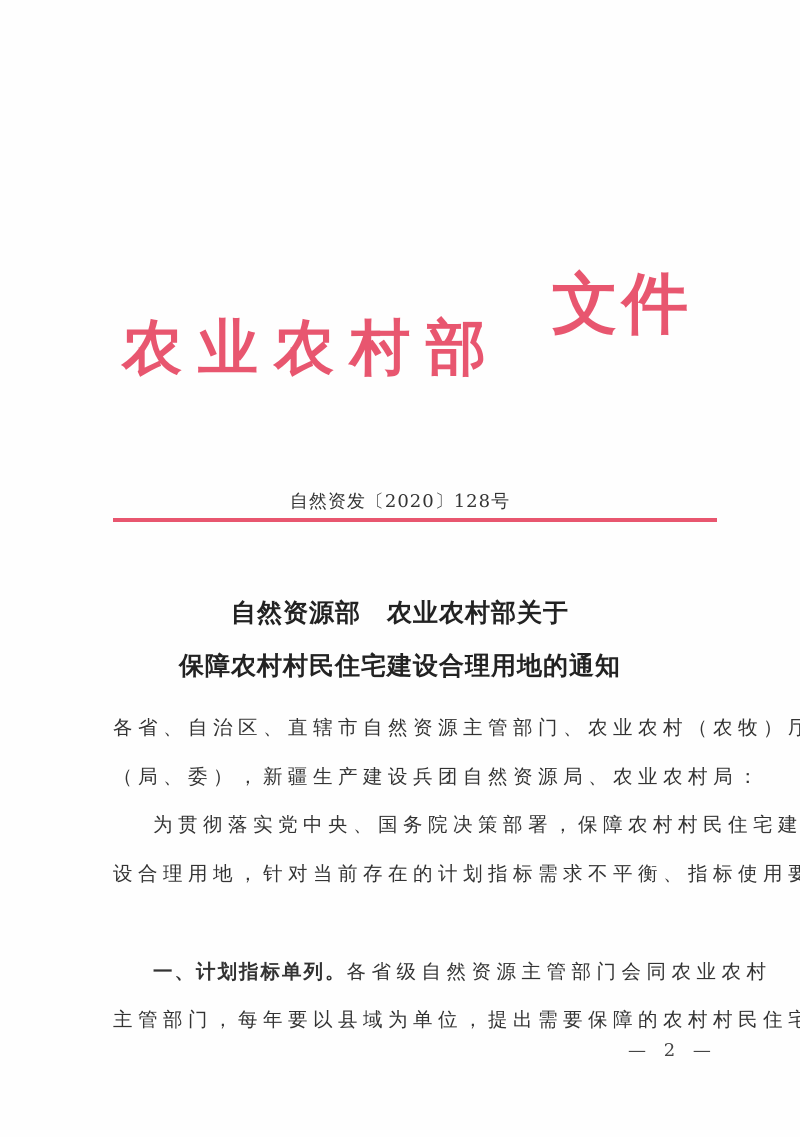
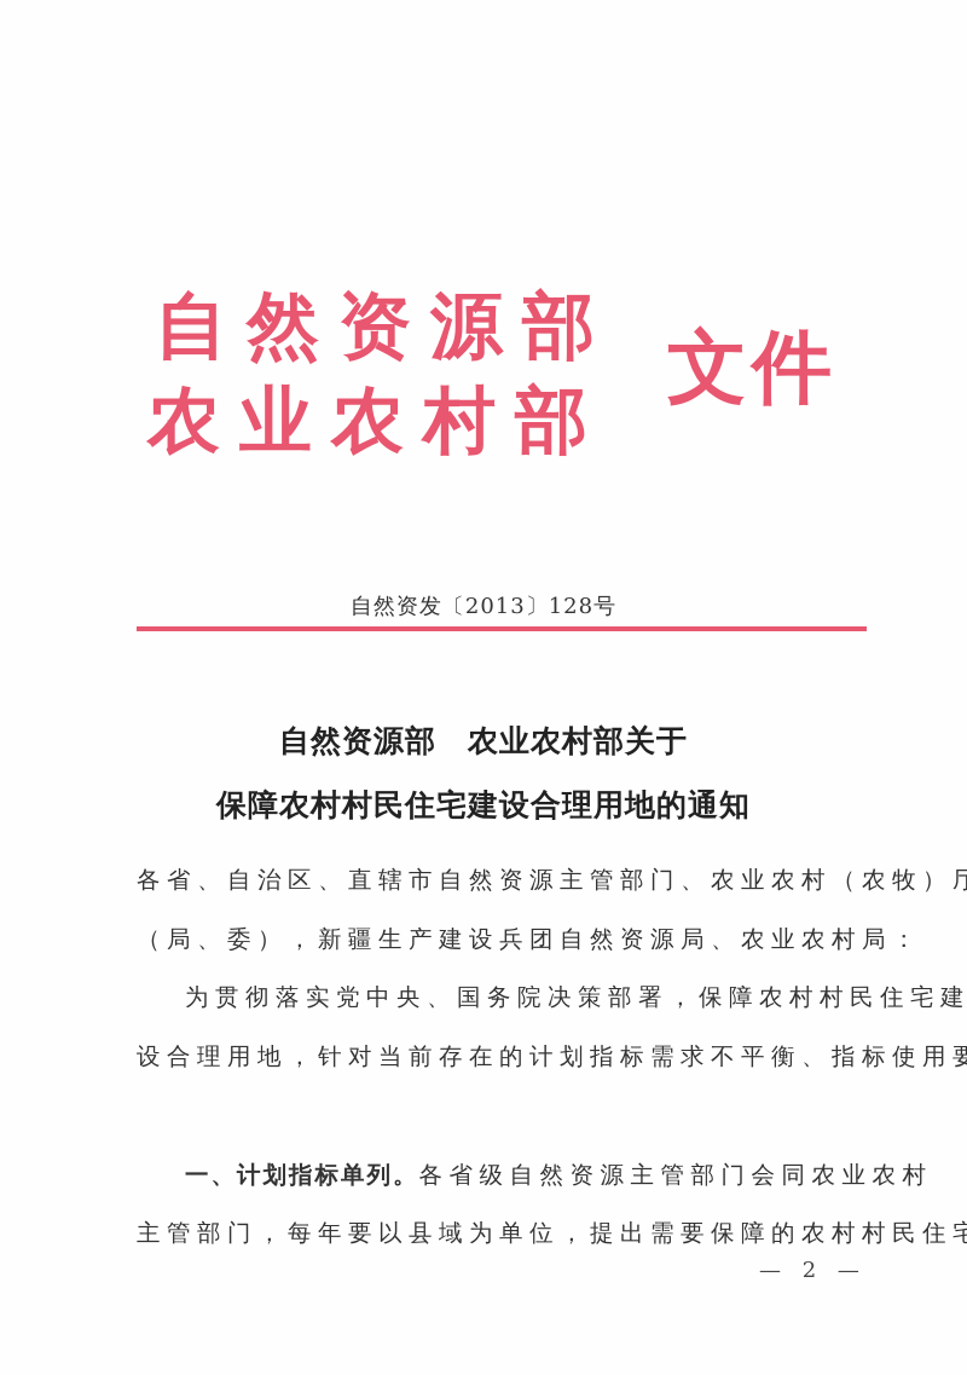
+ 自然资源部
  农业农村部
  文件
- 自然资发〔2020〕128号
+ 自然资发〔2013〕128号
  自然资源部 农业农村部关于
  保障农村村民住宅建设合理用地的通知
  各省、自治区、直辖市自然资源主管部门、农业农村（农牧）
  （局、委），新疆生产建设兵团自然资源局、农业农村局：
  为贯彻落实党中央、国务院决策部署，保障农村村民住宅建
  设合理用地，针对当前存在的计划指标需求不平衡、指标使用
  一、计划指标单列。各省级自然资源主管部门会同农业农村
  主管部门，每年要以县域为单位，提出需要保障的农村村民住
  — 2 —
